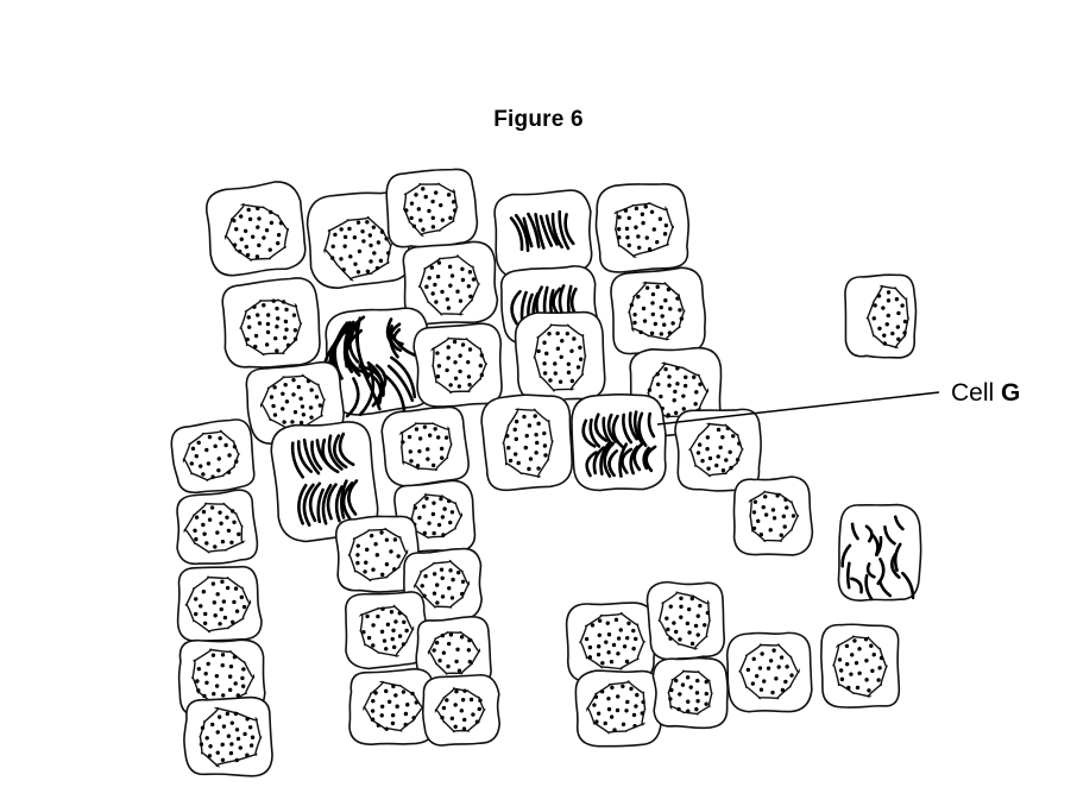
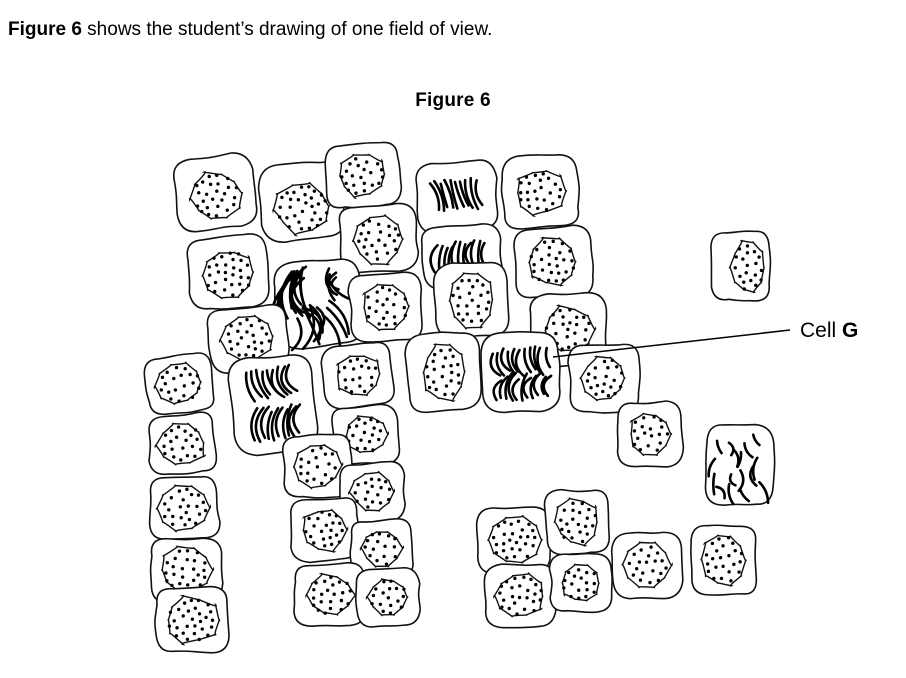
+ Figure 6 shows the student’s drawing of one field of view.
  Figure 6
  Cell G
